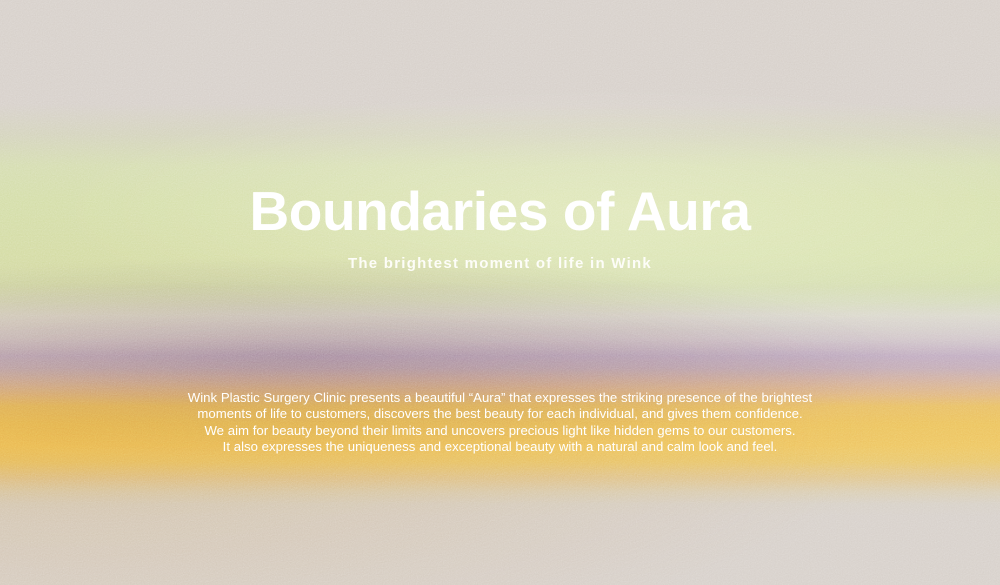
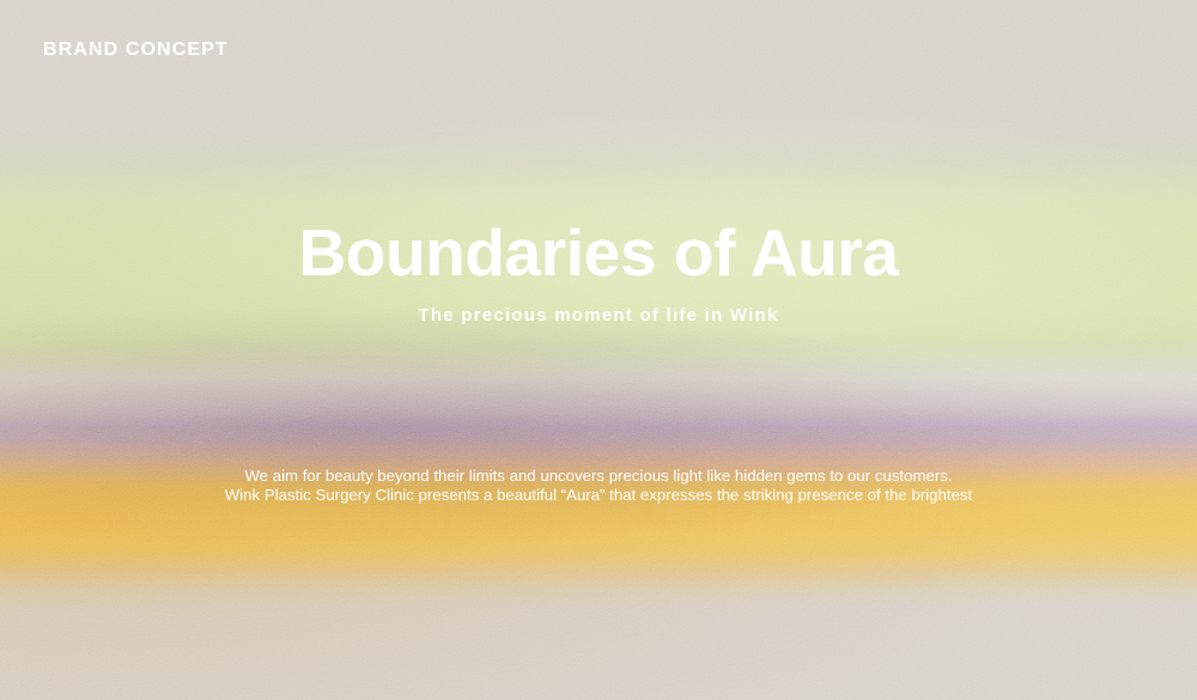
+ BRAND CONCEPT
  Boundaries of Aura
- The brightest moment of life in Wink
+ The precious moment of life in Wink
- Wink Plastic Surgery Clinic presents a beautiful “Aura” that expresses the striking presence of the brightest
+ We aim for beauty beyond their limits and uncovers precious light like hidden gems to our customers.
- moments of life to customers, discovers the best beauty for each individual, and gives them confidence.
- We aim for beauty beyond their limits and uncovers precious light like hidden gems to our customers.
+ Wink Plastic Surgery Clinic presents a beautiful “Aura” that expresses the striking presence of the brightest
- It also expresses the uniqueness and exceptional beauty with a natural and calm look and feel.
